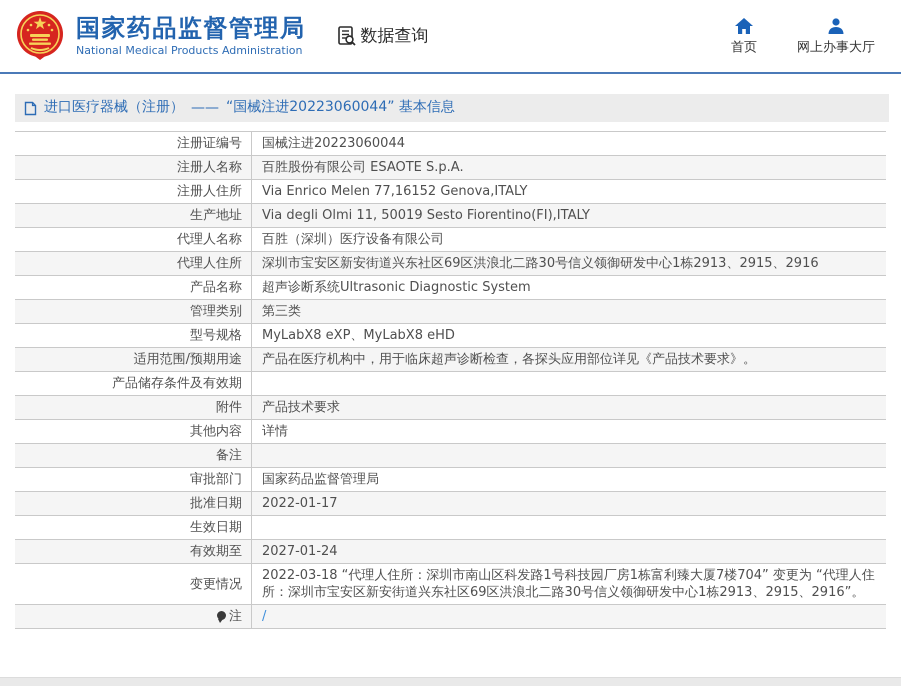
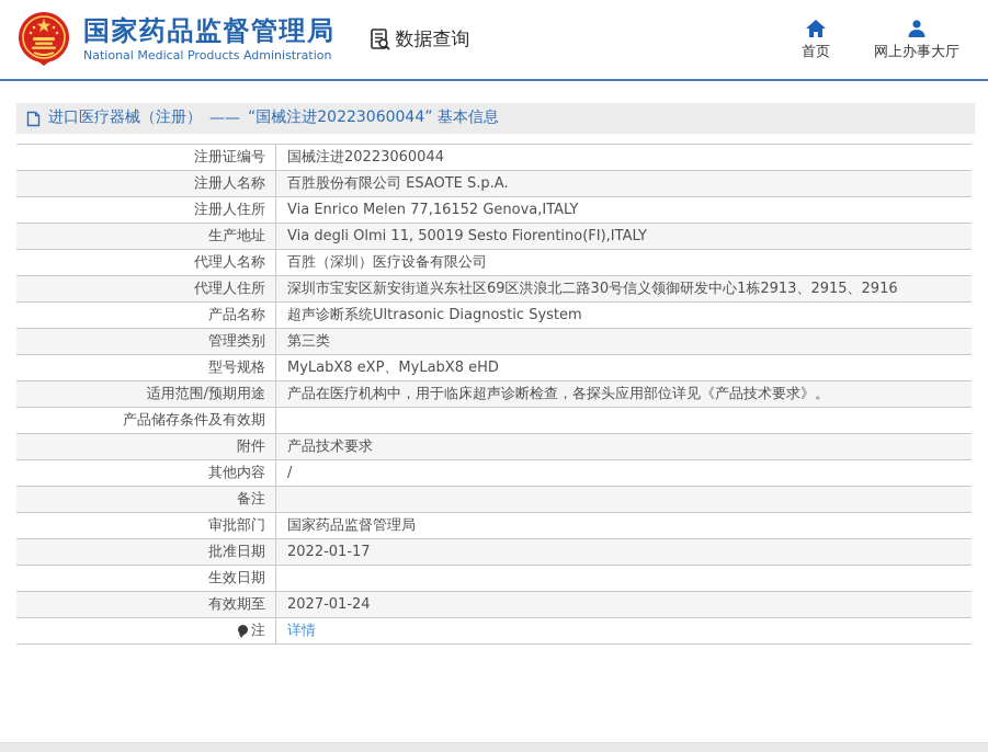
  国家药品监督管理局
  National Medical Products Administration
  数据查询
  首页
  网上办事大厅
  进口医疗器械（注册）
  ——
  “国械注进20223060044” 基本信息
  注册证编号
  国械注进20223060044
  注册人名称
  百胜股份有限公司 ESAOTE S.p.A.
  注册人住所
  Via Enrico Melen 77,16152 Genova,ITALY
  生产地址
  Via degli Olmi 11, 50019 Sesto Fiorentino(FI),ITALY
  代理人名称
  百胜（深圳）医疗设备有限公司
  代理人住所
  深圳市宝安区新安街道兴东社区69区洪浪北二路30号信义领御研发中心1栋2913、2915、2916
  产品名称
  超声诊断系统Ultrasonic Diagnostic System
  管理类别
  第三类
  型号规格
  MyLabX8 eXP、MyLabX8 eHD
  适用范围/预期用途
  产品在医疗机构中，用于临床超声诊断检查，各探头应用部位详见《产品技术要求》。
  产品储存条件及有效期
  附件
  产品技术要求
  其他内容
- 详情
+ /
  备注
  审批部门
  国家药品监督管理局
  批准日期
  2022-01-17
  生效日期
  有效期至
  2027-01-24
- 变更情况
- 2022-03-18 “代理人住所：深圳市南山区科发路1号科技园厂房1栋富利臻大厦7楼704” 变更为 “代理人住所：深圳市宝安区新安街道兴东社区69区洪浪北二路30号信义领御研发中心1栋2913、2915、2916”。
  注
- /
+ 详情
